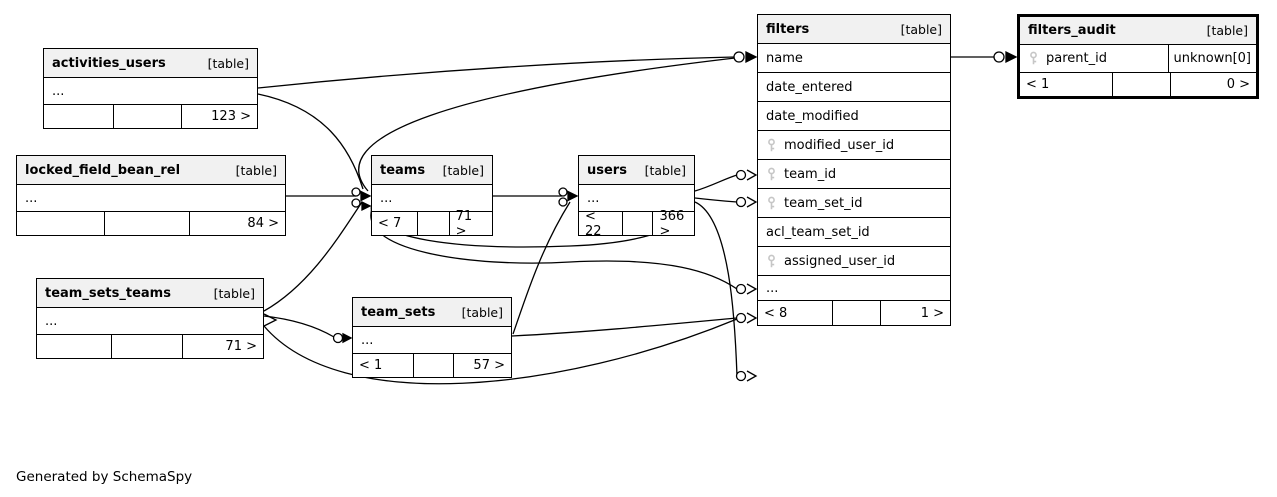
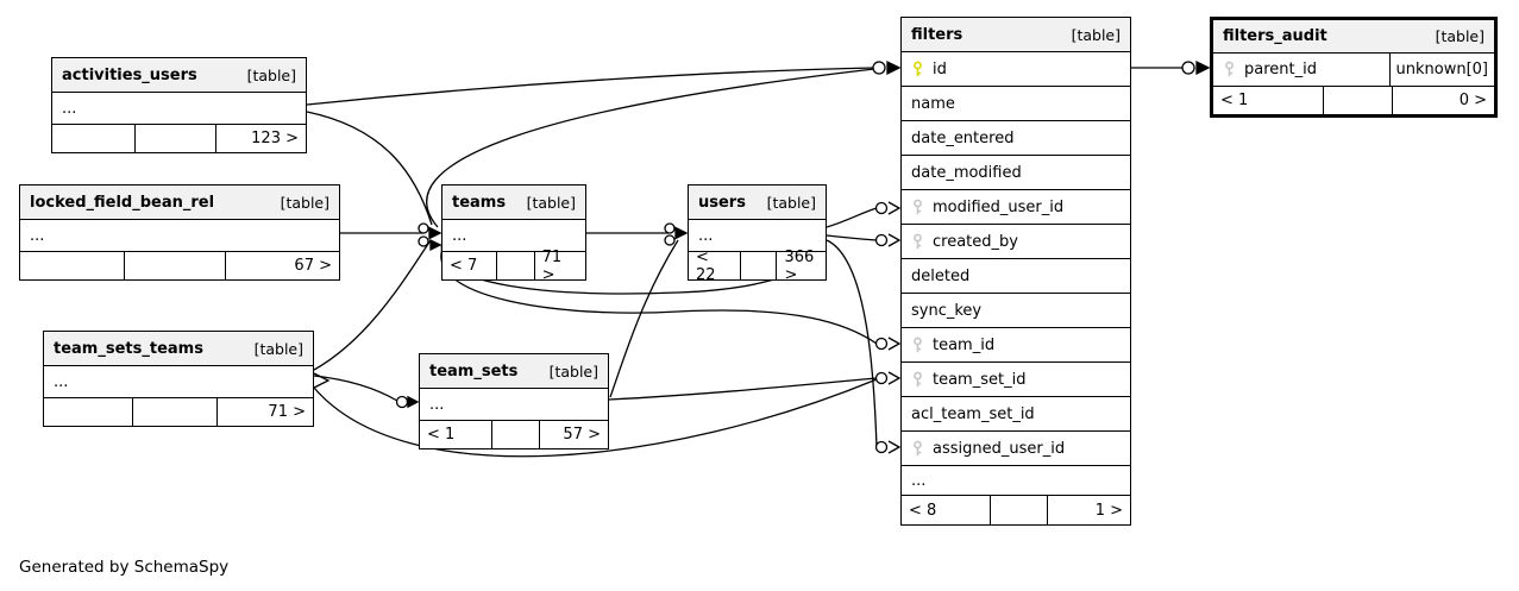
  activities_users
  [table]
  ...
  123 >
  locked_field_bean_rel
  [table]
  ...
- 84 >
+ 67 >
  teams
  [table]
  ...
  < 7
  71 >
  users
  [table]
  ...
  < 22
  366 >
  team_sets_teams
  [table]
  ...
  71 >
  team_sets
  [table]
  ...
  < 1
  57 >
  filters
  [table]
+ id
  name
  date_entered
  date_modified
  modified_user_id
+ created_by
+ deleted
+ sync_key
  team_id
  team_set_id
  acl_team_set_id
  assigned_user_id
  ...
  < 8
  1 >
  filters_audit
  [table]
  parent_id
  unknown[0]
  < 1
  0 >
  Generated by SchemaSpy
